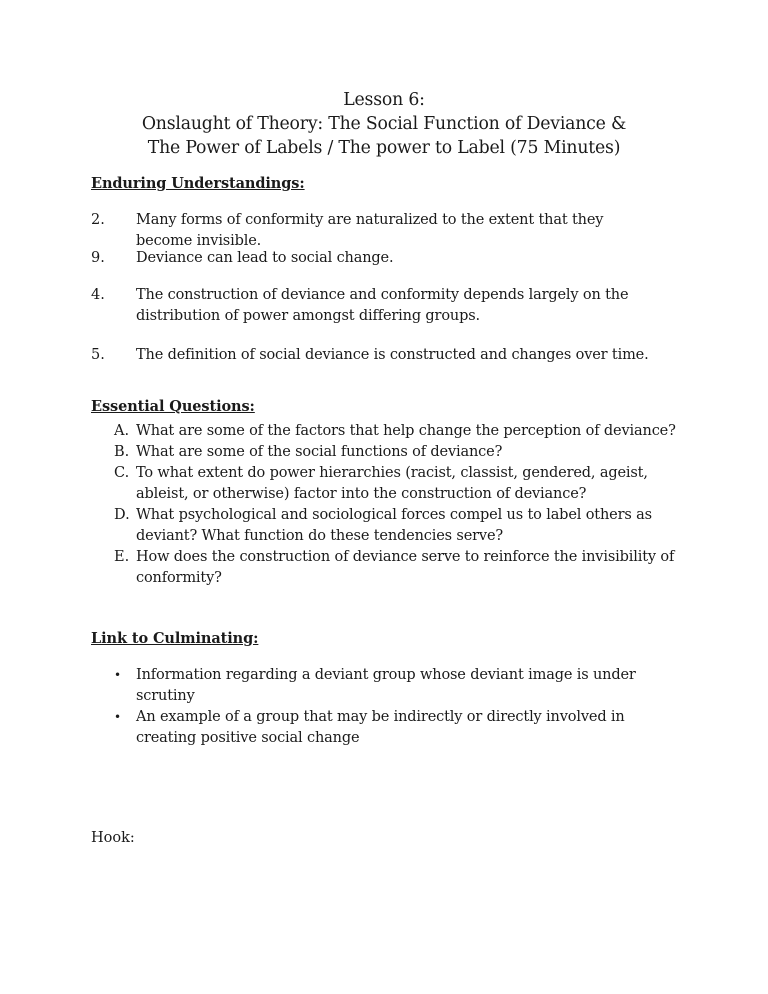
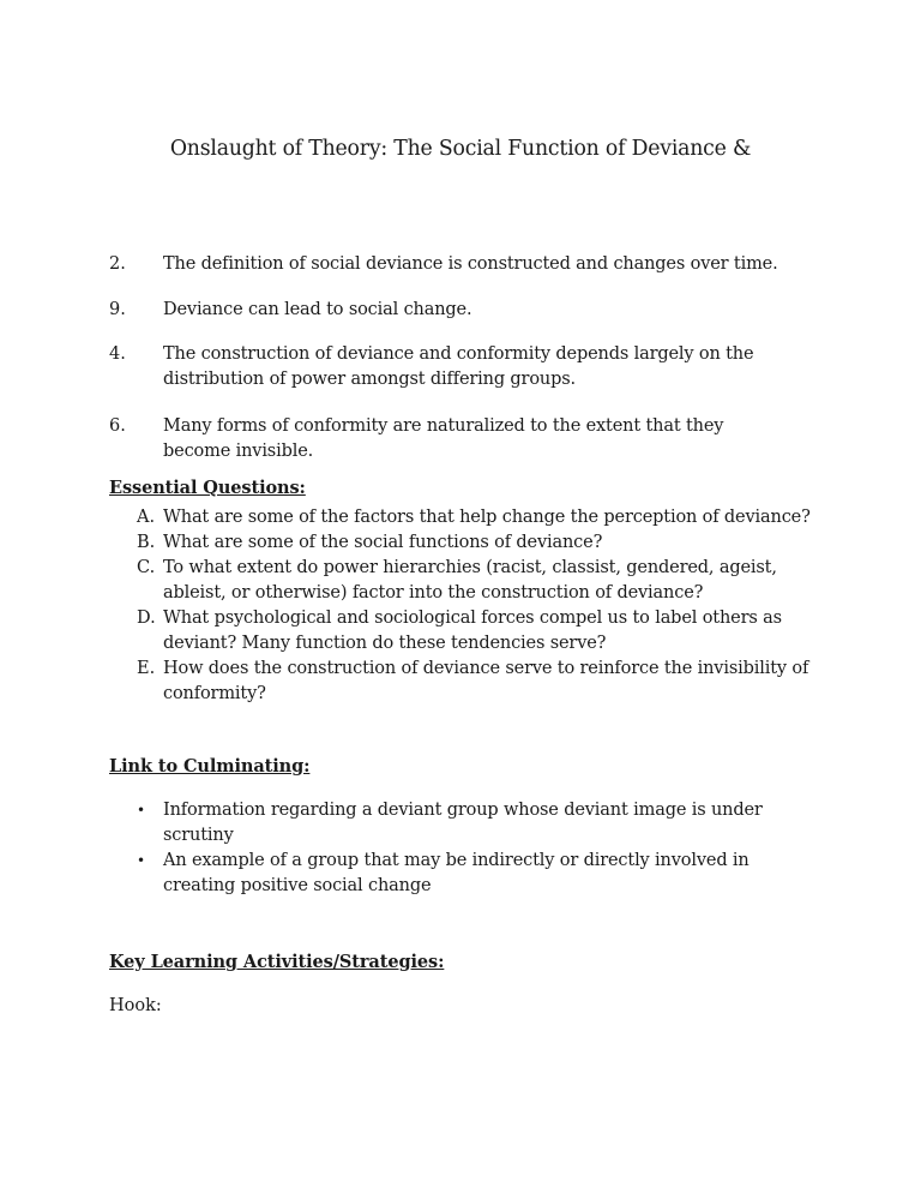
- Lesson 6:
  Onslaught of Theory: The Social Function of Deviance &
- The Power of Labels / The power to Label (75 Minutes)
- Enduring Understandings:
  2.
- Many forms of conformity are naturalized to the extent that they become invisible.
+ The definition of social deviance is constructed and changes over time.
  9.
  Deviance can lead to social change.
  4.
  The construction of deviance and conformity depends largely on the distribution of power amongst differing groups.
- 5.
+ 6.
- The definition of social deviance is constructed and changes over time.
+ Many forms of conformity are naturalized to the extent that they become invisible.
  Essential Questions:
  A.
  What are some of the factors that help change the perception of deviance?
  B.
  What are some of the social functions of deviance?
  C.
  To what extent do power hierarchies (racist, classist, gendered, ageist, ableist, or otherwise) factor into the construction of deviance?
  D.
- What psychological and sociological forces compel us to label others as deviant? What function do these tendencies serve?
+ What psychological and sociological forces compel us to label others as deviant? Many function do these tendencies serve?
  E.
  How does the construction of deviance serve to reinforce the invisibility of conformity?
  Link to Culminating:
  •
  Information regarding a deviant group whose deviant image is under scrutiny
  •
  An example of a group that may be indirectly or directly involved in creating positive social change
+ Key Learning Activities/Strategies:
  Hook:
